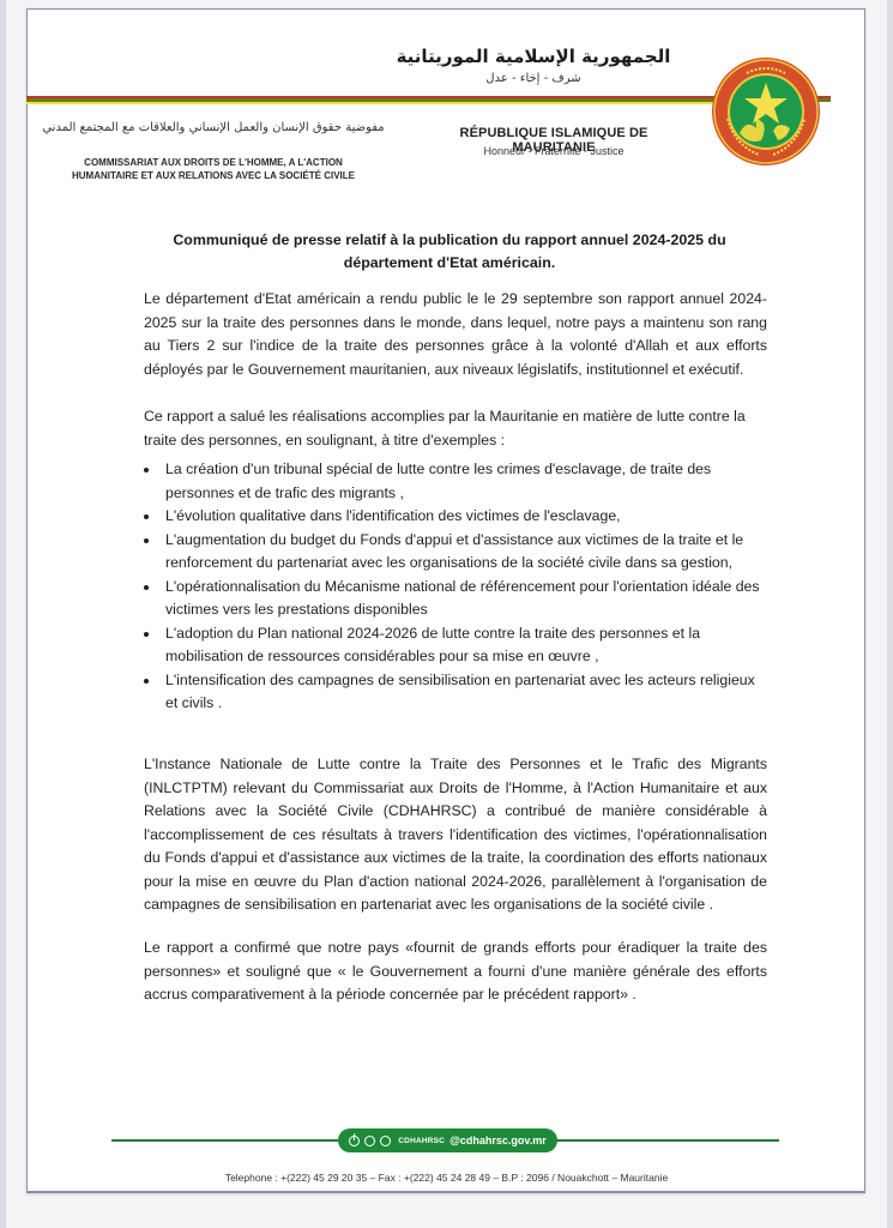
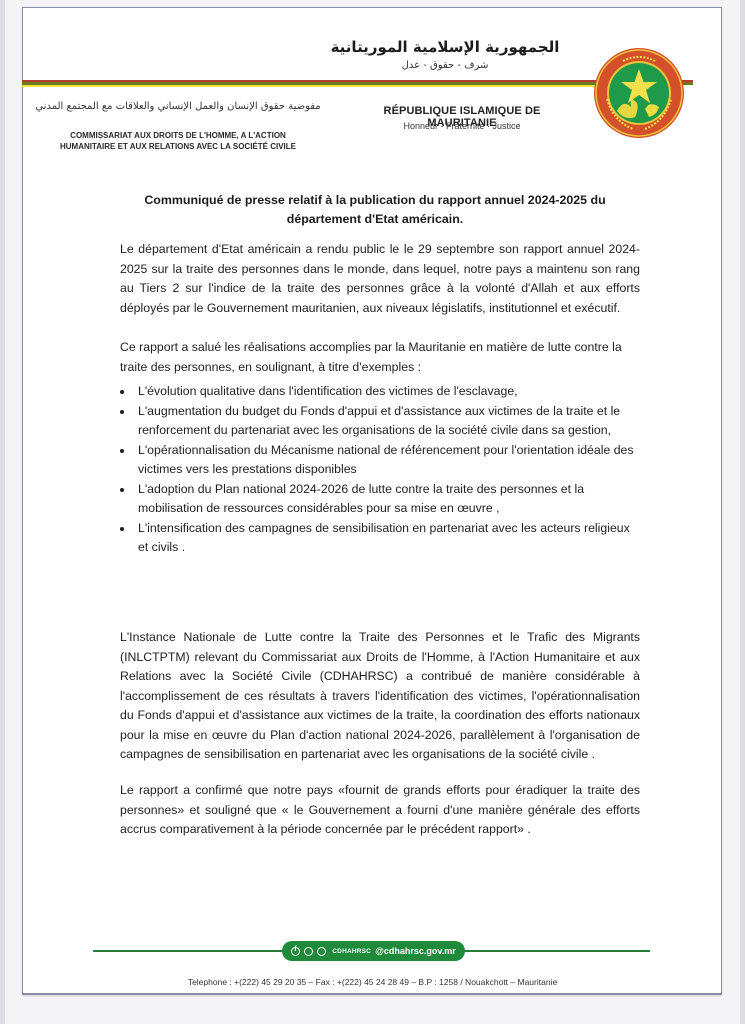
  الجمهورية الإسلامية الموريتانية
- شرف - إخاء - عدل
+ شرف - حقوق - عدل
  RÉPUBLIQUE ISLAMIQUE DE MAURITANIE
  Honneur - Fraternité · Justice
  مفوضية حقوق الإنسان والعمل الإنساني والعلاقات مع المجتمع المدني
  COMMISSARIAT AUX DROITS DE L'HOMME, A L'ACTION
  HUMANITAIRE ET AUX RELATIONS AVEC LA SOCIÉTÉ CIVILE
  Communiqué de presse relatif à la publication du rapport annuel 2024-2025 du
  département d'Etat américain.
  Le département d'Etat américain a rendu public le le 29 septembre son rapport annuel 2024-2025 sur la traite des personnes dans le monde, dans lequel, notre pays a maintenu son rang au Tiers 2 sur l'indice de la traite des personnes grâce à la volonté d'Allah et aux efforts déployés par le Gouvernement mauritanien, aux niveaux législatifs, institutionnel et exécutif.
  Ce rapport a salué les réalisations accomplies par la Mauritanie en matière de lutte contre la traite des personnes, en soulignant, à titre d'exemples :
- La création d'un tribunal spécial de lutte contre les crimes d'esclavage, de traite des personnes et de trafic des migrants ,
  L'évolution qualitative dans l'identification des victimes de l'esclavage,
  L'augmentation du budget du Fonds d'appui et d'assistance aux victimes de la traite et le renforcement du partenariat avec les organisations de la société civile dans sa gestion,
  L'opérationnalisation du Mécanisme national de référencement pour l'orientation idéale des victimes vers les prestations disponibles
  L'adoption du Plan national 2024-2026 de lutte contre la traite des personnes et la mobilisation de ressources considérables pour sa mise en œuvre ,
  L'intensification des campagnes de sensibilisation en partenariat avec les acteurs religieux et civils .
  L'Instance Nationale de Lutte contre la Traite des Personnes et le Trafic des Migrants (INLCTPTM) relevant du Commissariat aux Droits de l'Homme, à l'Action Humanitaire et aux Relations avec la Société Civile (CDHAHRSC) a contribué de manière considérable à l'accomplissement de ces résultats à travers l'identification des victimes, l'opérationnalisation du Fonds d'appui et d'assistance aux victimes de la traite, la coordination des efforts nationaux pour la mise en œuvre du Plan d'action national 2024-2026, parallèlement à l'organisation de campagnes de sensibilisation en partenariat avec les organisations de la société civile .
  Le rapport a confirmé que notre pays «fournit de grands efforts pour éradiquer la traite des personnes» et souligné que « le Gouvernement a fourni d'une manière générale des efforts accrus comparativement à la période concernée par le précédent rapport» .
  @cdhahrsc.gov.mr
- Telephone : +(222) 45 29 20 35 – Fax : +(222) 45 24 28 49 – B.P : 2096 / Nouakchott – Mauritanie
+ Telephone : +(222) 45 29 20 35 – Fax : +(222) 45 24 28 49 – B.P : 1258 / Nouakchott – Mauritanie
